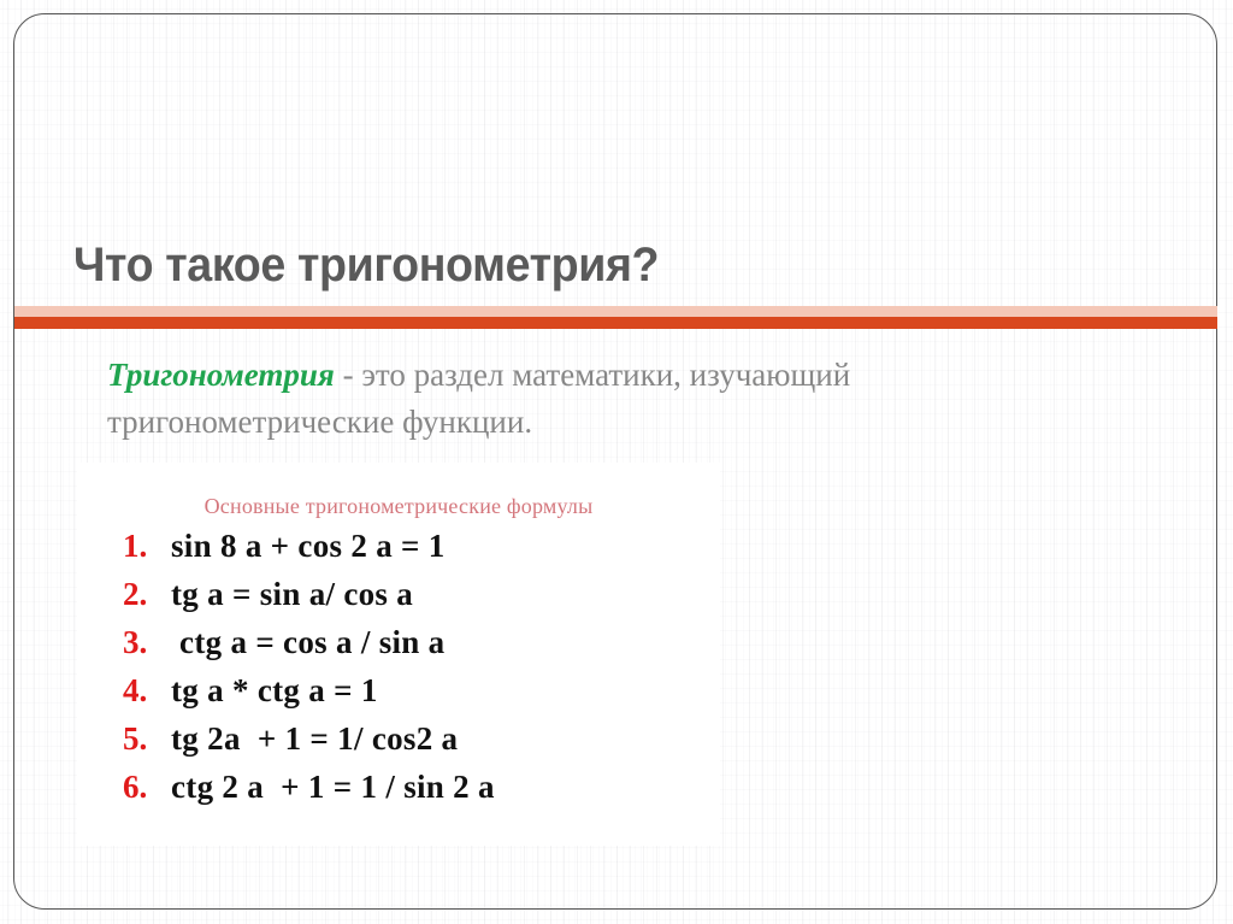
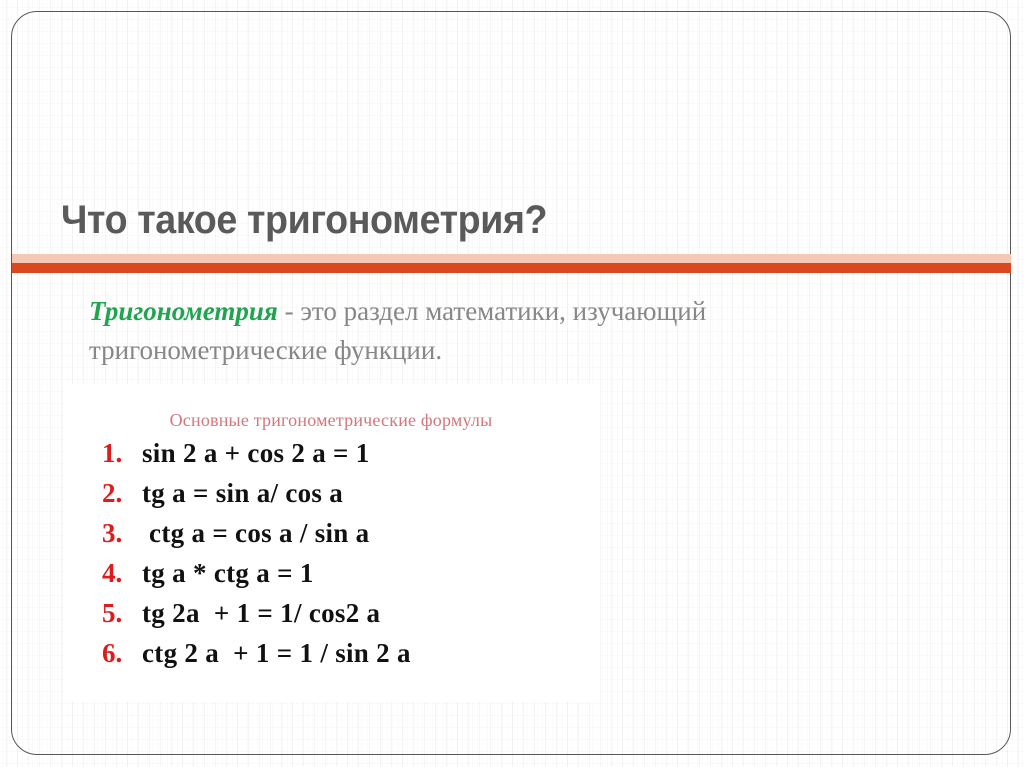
  Что такое тригонометрия?
  Тригонометрия - это раздел математики, изучающий тригонометрические функции.
  Основные тригонометрические формулы
  1.
- sin 8 a + cos 2 a = 1
+ sin 2 a + cos 2 a = 1
  2.
  tg a = sin a/ cos a
  3.
  ctg a = cos a / sin a
  4.
  tg a * ctg a = 1
  5.
  tg 2a + 1 = 1/ cos2 a
  6.
  ctg 2 a + 1 = 1 / sin 2 a
